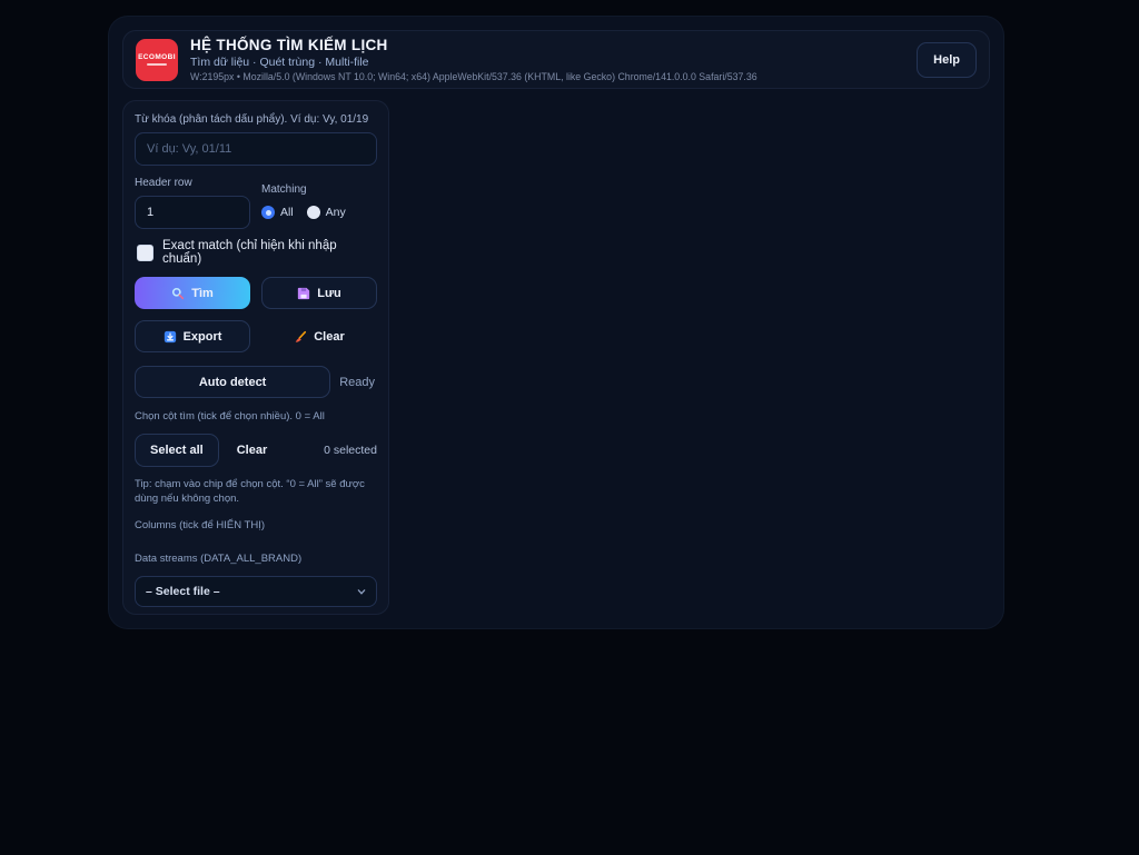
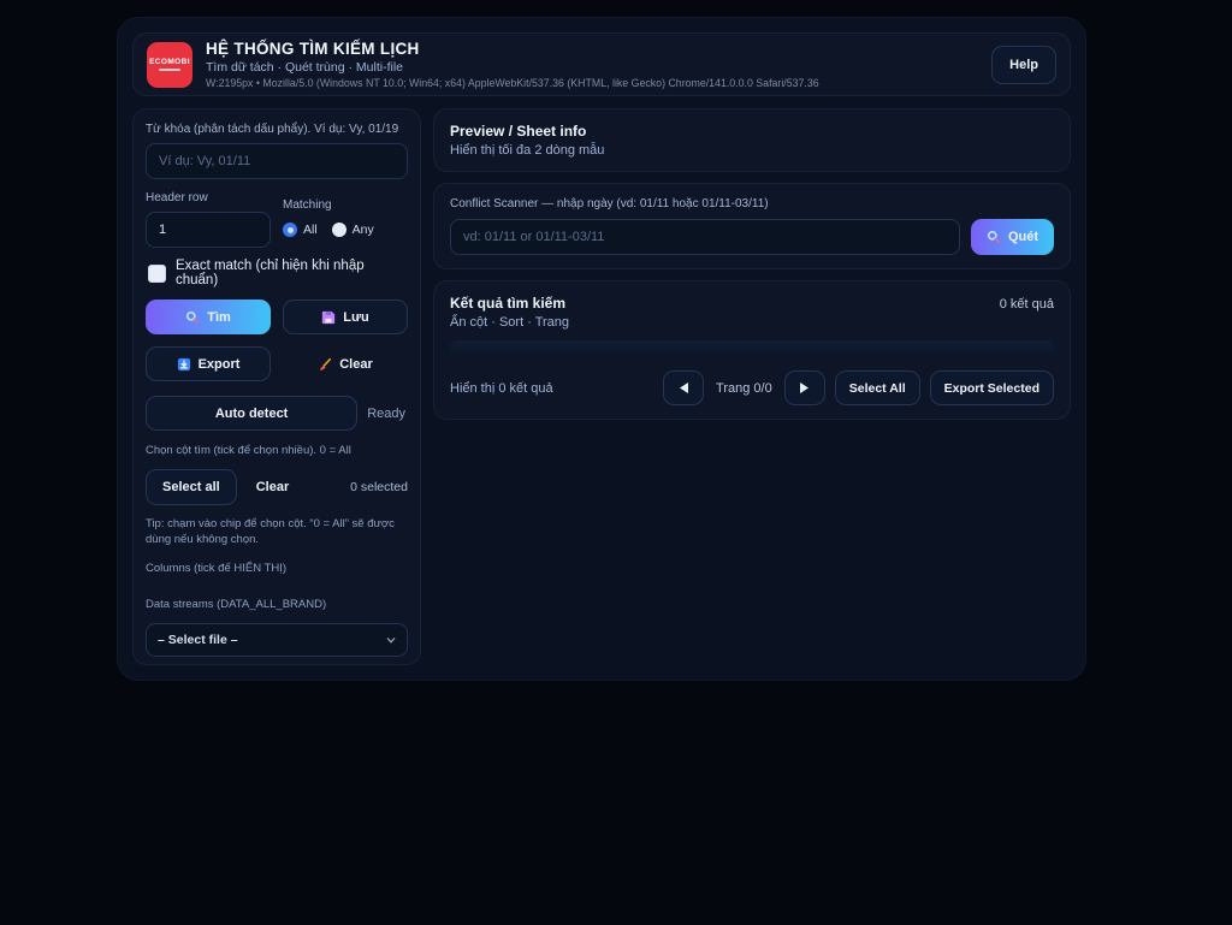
  HỆ THỐNG TÌM KIẾM LỊCH
- Tìm dữ liệu · Quét trùng · Multi-file
+ Tìm dữ tách · Quét trùng · Multi-file
  W:2195px • Mozilla/5.0 (Windows NT 10.0; Win64; x64) AppleWebKit/537.36 (KHTML, like Gecko) Chrome/141.0.0.0 Safari/537.36
  Help
  Từ khóa (phân tách dấu phẩy). Ví dụ: Vy, 01/19
  Ví dụ: Vy, 01/11
  Header row
  1
  Matching
  All
  Any
  Exact match (chỉ hiện khi nhập chuẩn)
  Tìm
  Lưu
  Export
  Clear
  Auto detect
  Ready
  Chọn cột tìm (tick để chọn nhiều). 0 = All
  Select all
  Clear
  0 selected
  Tip: chạm vào chip để chọn cột. “0 = All” sẽ được dùng nếu không chọn.
  Columns (tick để HIỂN THỊ)
  Data streams (DATA_ALL_BRAND)
  – Select file –
+ Preview / Sheet info
+ Hiển thị tối đa 2 dòng mẫu
+ Conflict Scanner — nhập ngày (vd: 01/11 hoặc 01/11-03/11)
+ vd: 01/11 or 01/11-03/11
+ Quét
+ Kết quả tìm kiếm
+ Ẩn cột · Sort · Trang
+ 0 kết quả
+ Hiển thị 0 kết quả
+ Trang 0/0
+ Select All
+ Export Selected
